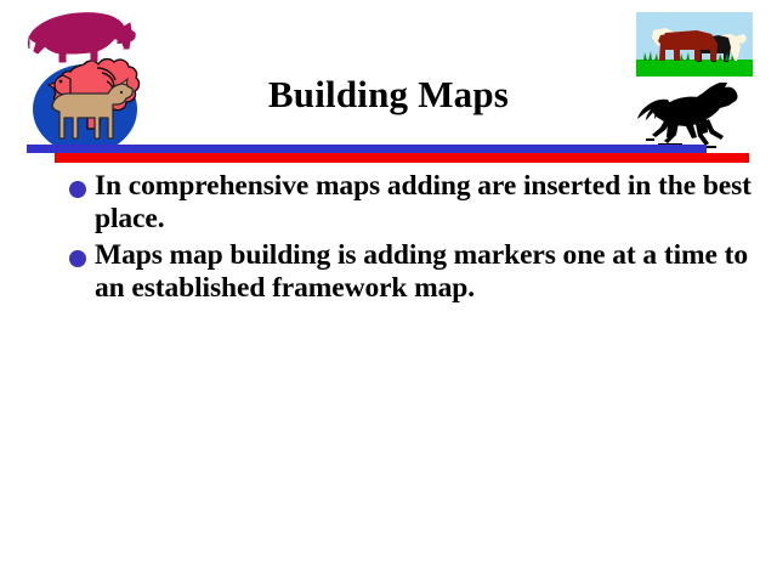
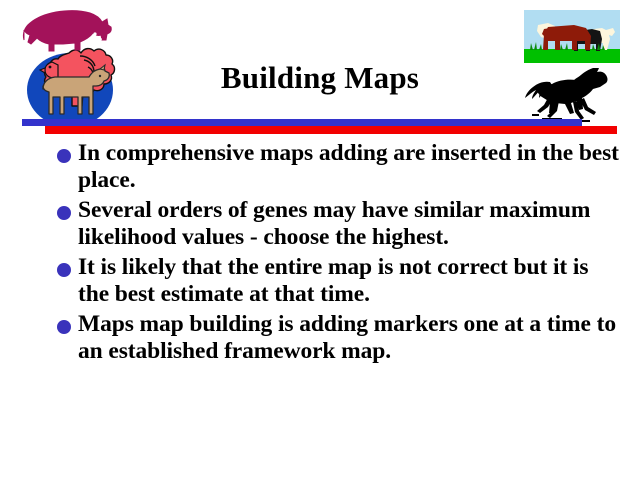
  Building Maps
  In comprehensive maps adding are inserted in the best place.
+ Several orders of genes may have similar maximum likelihood values - choose the highest.
+ It is likely that the entire map is not correct but it is the best estimate at that time.
  Maps map building is adding markers one at a time to an established framework map.
